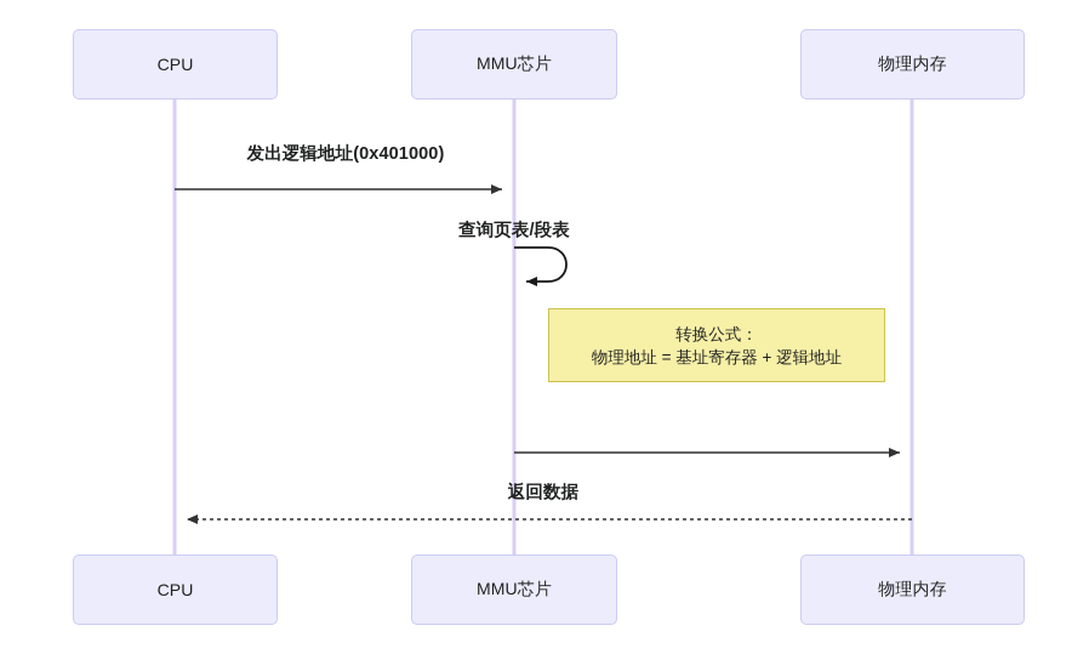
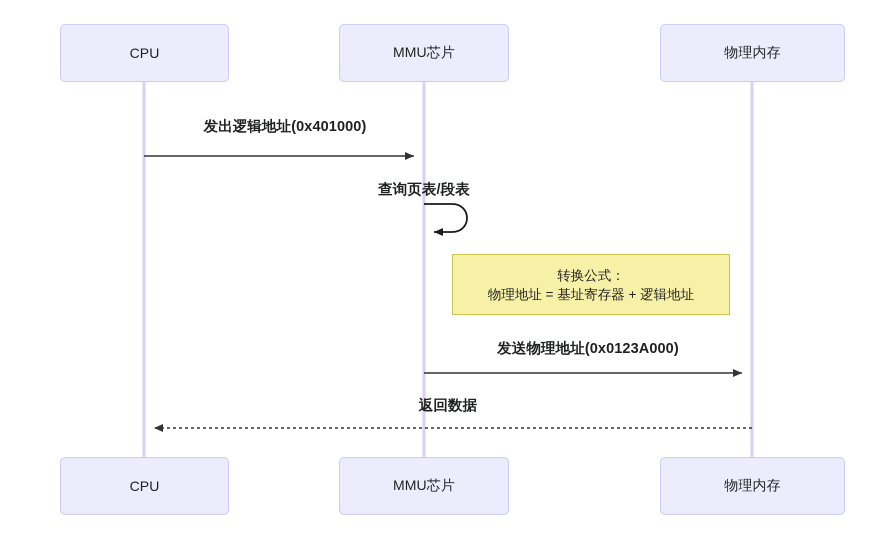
  CPU
  MMU芯片
  物理内存
  CPU
  MMU芯片
  物理内存
  发出逻辑地址(0x401000)
  查询页表/段表
+ 发送物理地址(0x0123A000)
  返回数据
  转换公式：
  物理地址 = 基址寄存器 + 逻辑地址
